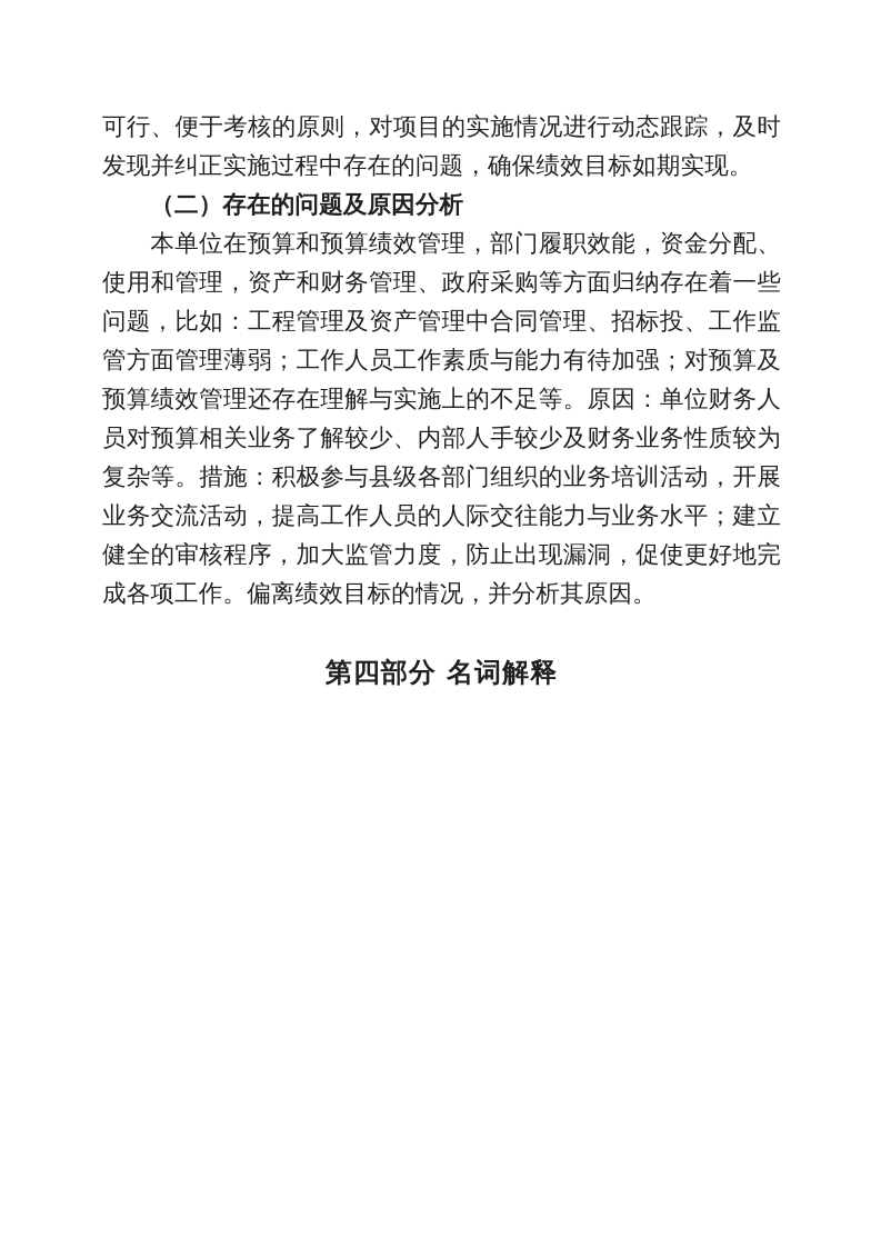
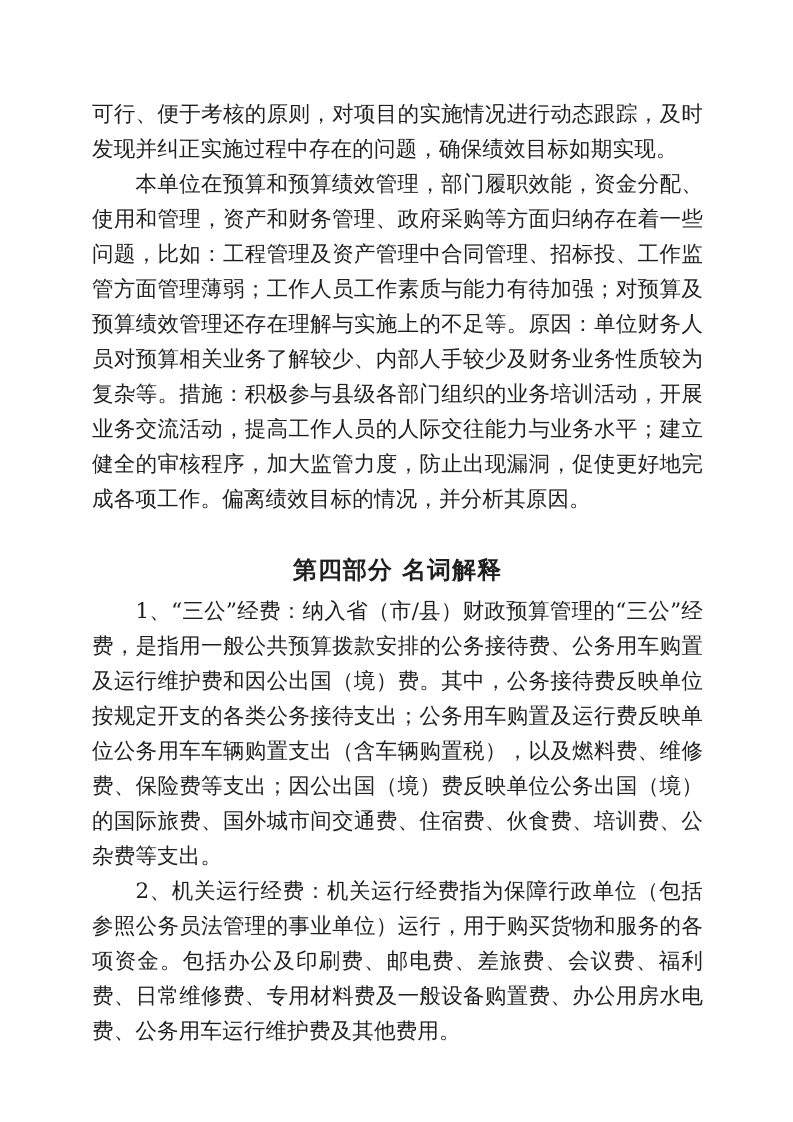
  可行、便于考核的原则，对项目的实施情况进行动态跟踪，及时发现并纠正实施过程中存在的问题，确保绩效目标如期实现。
- （二）存在的问题及原因分析
  本单位在预算和预算绩效管理，部门履职效能，资金分配、使用和管理，资产和财务管理、政府采购等方面归纳存在着一些问题，比如：工程管理及资产管理中合同管理、招标投、工作监管方面管理薄弱；工作人员工作素质与能力有待加强；对预算及预算绩效管理还存在理解与实施上的不足等。原因：单位财务人员对预算相关业务了解较少、内部人手较少及财务业务性质较为复杂等。措施：积极参与县级各部门组织的业务培训活动，开展业务交流活动，提高工作人员的人际交往能力与业务水平；建立健全的审核程序，加大监管力度，防止出现漏洞，促使更好地完成各项工作。偏离绩效目标的情况，并分析其原因。
  第四部分 名词解释
+ 1、“三公”经费：纳入省（市/县）财政预算管理的“三公”经费，是指用一般公共预算拨款安排的公务接待费、公务用车购置及运行维护费和因公出国（境）费。其中，公务接待费反映单位按规定开支的各类公务接待支出；公务用车购置及运行费反映单位公务用车车辆购置支出（含车辆购置税），以及燃料费、维修费、保险费等支出；因公出国（境）费反映单位公务出国（境）的国际旅费、国外城市间交通费、住宿费、伙食费、培训费、公杂费等支出。
+ 2、机关运行经费：机关运行经费指为保障行政单位（包括参照公务员法管理的事业单位）运行，用于购买货物和服务的各项资金。包括办公及印刷费、邮电费、差旅费、会议费、福利费、日常维修费、专用材料费及一般设备购置费、办公用房水电费、公务用车运行维护费及其他费用。
